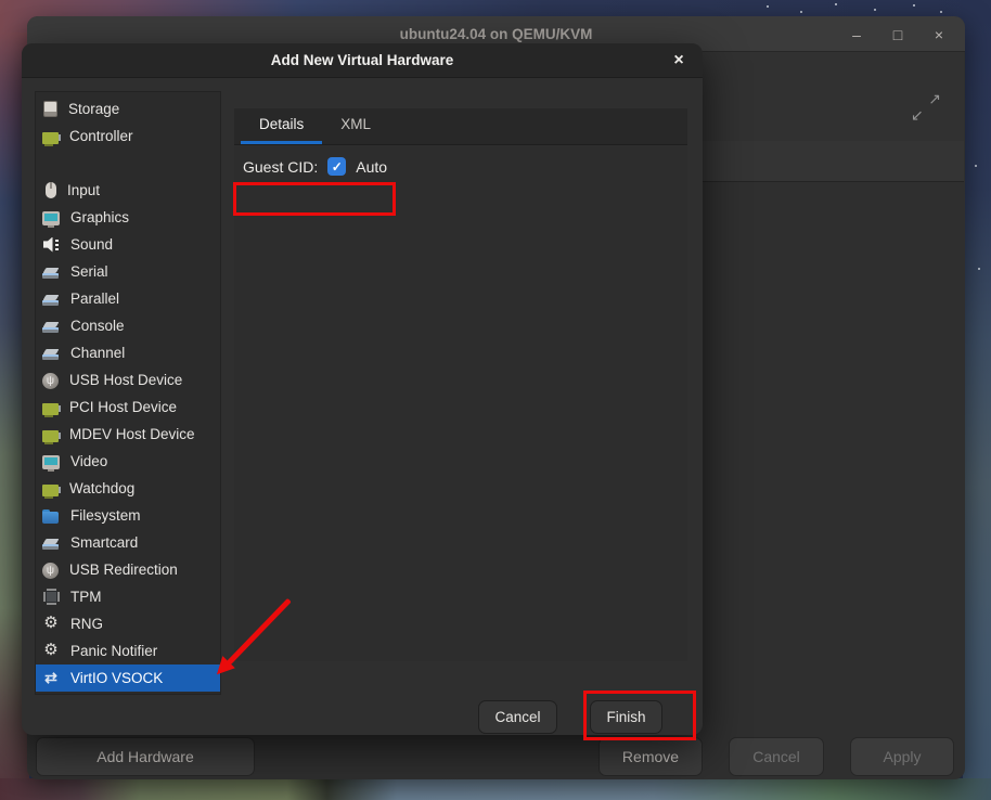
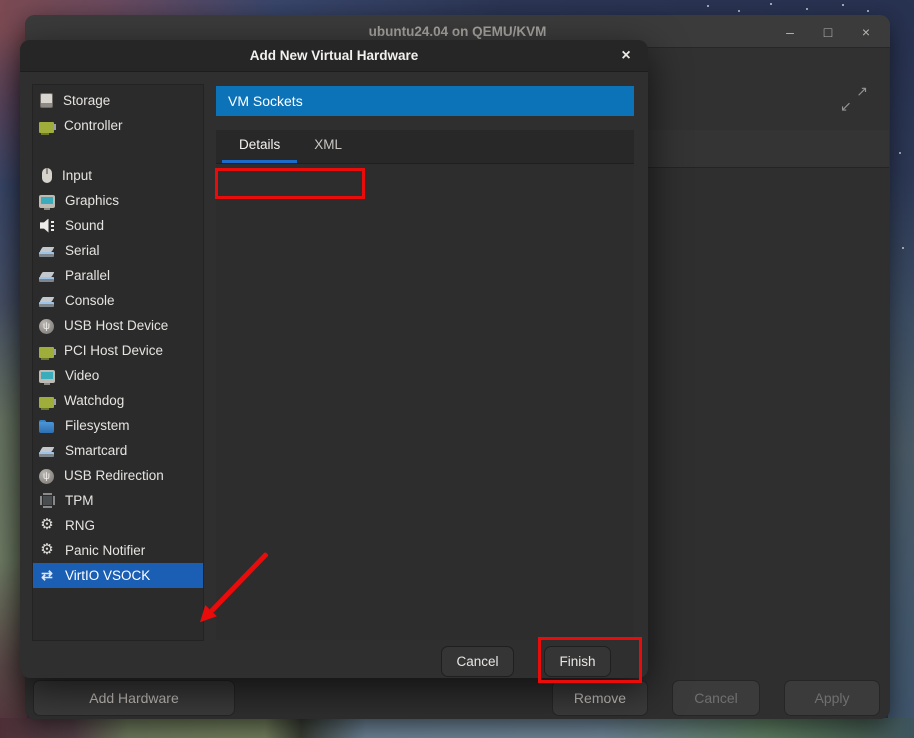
  ubuntu24.04 on QEMU/KVM
  –
  □
  ×
  ↗
  ↙
  Add Hardware
  Remove
  Cancel
  Apply
  Add New Virtual Hardware
  ×
  Storage
  Controller
  Input
  Graphics
  Sound
  Serial
  Parallel
  Console
- Channel
  USB Host Device
  PCI Host Device
- MDEV Host Device
  Video
  Watchdog
  Filesystem
  Smartcard
  USB Redirection
  TPM
  RNG
  Panic Notifier
  VirtIO VSOCK
+ VM Sockets
  Details
  XML
- Guest CID:
- ✓
- Auto
  Cancel
  Finish
